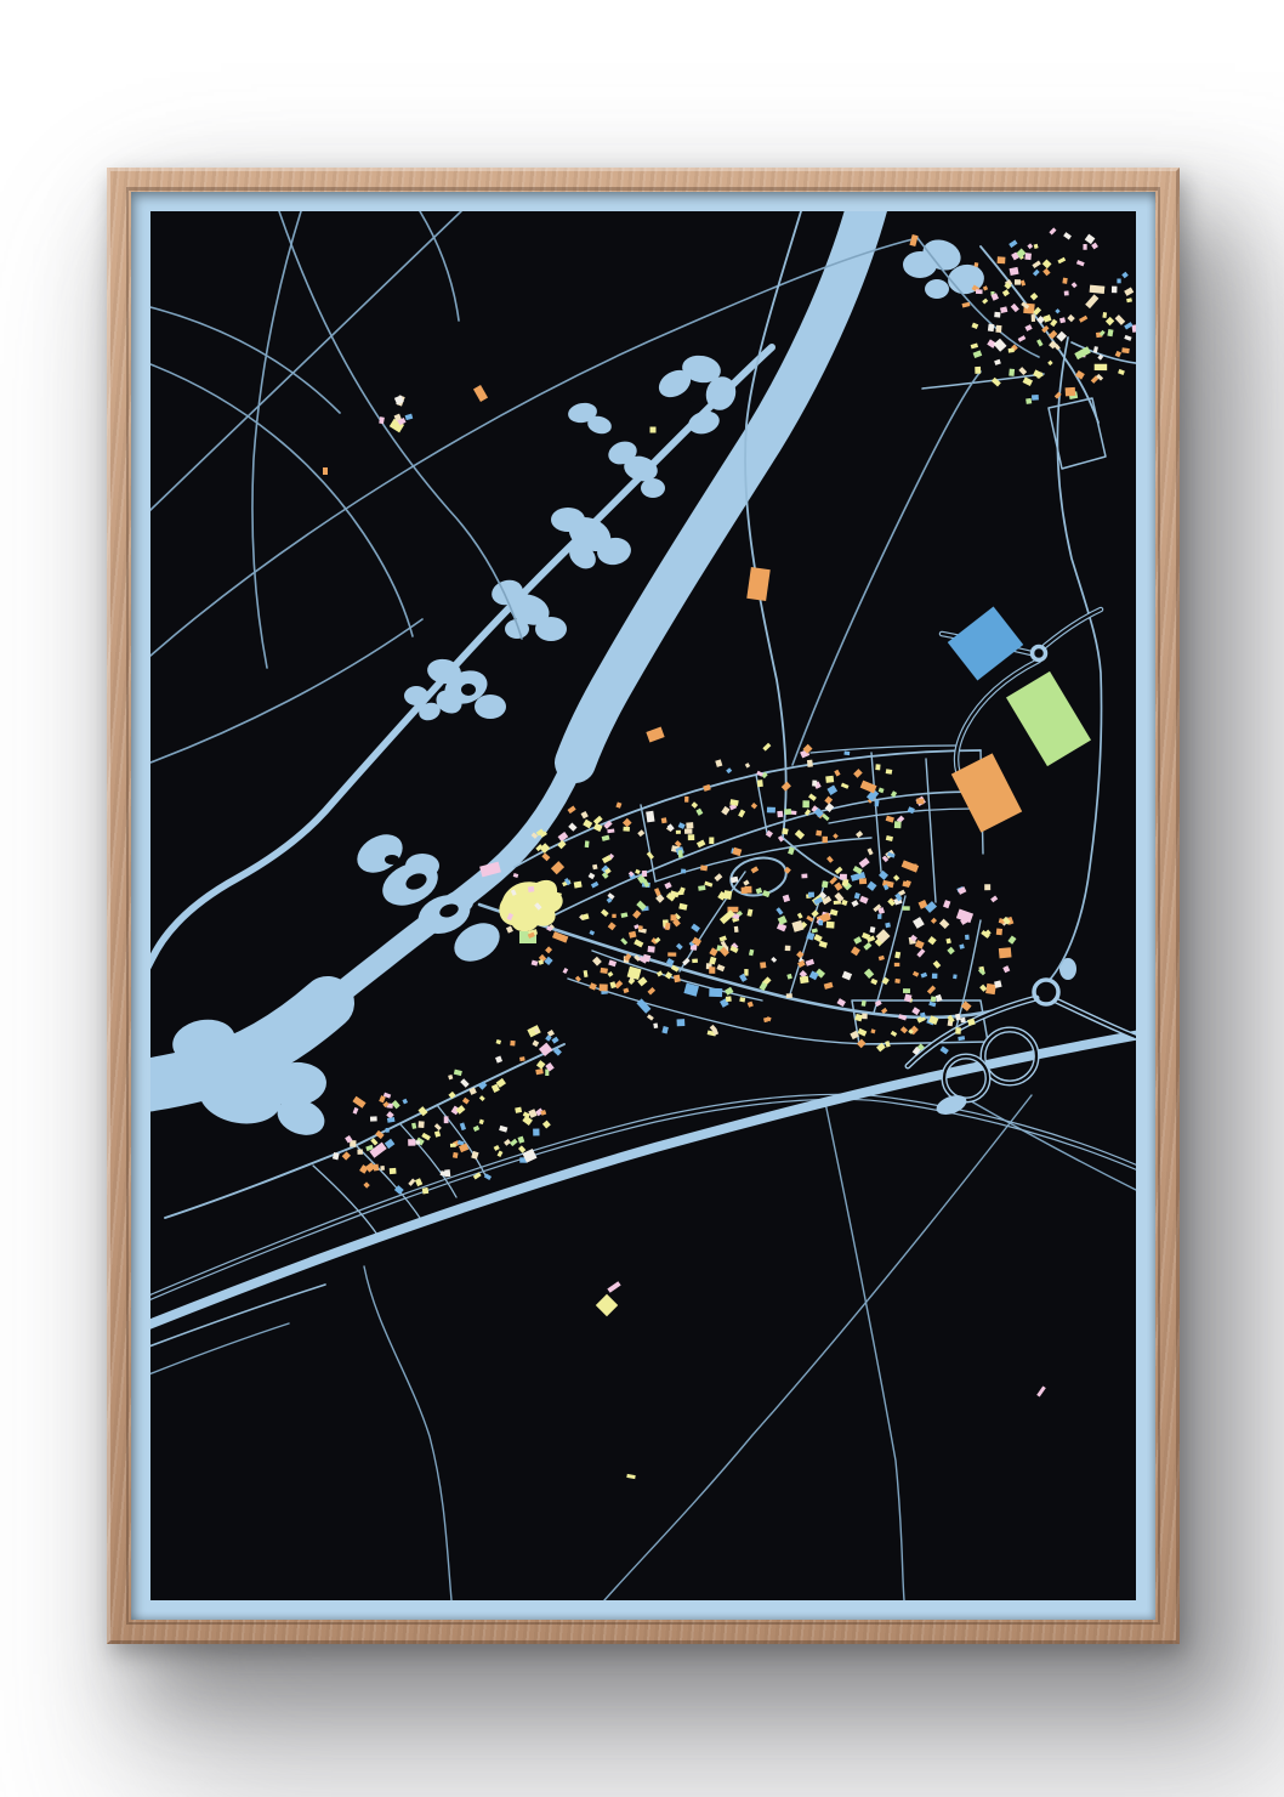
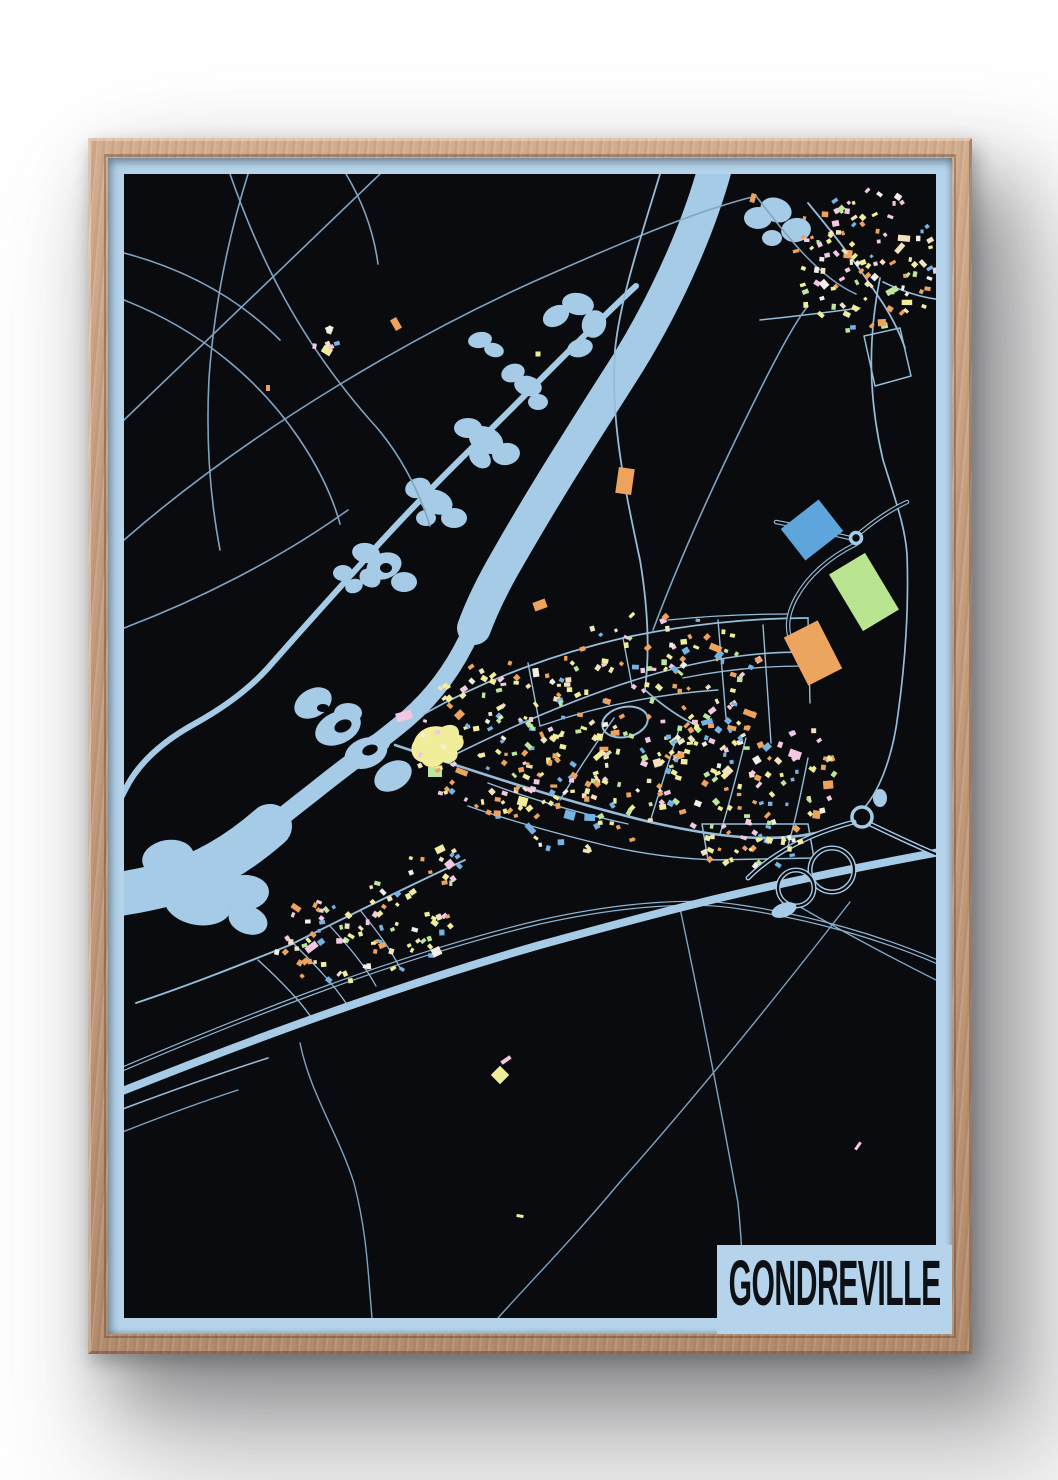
+ GONDREVILLE
